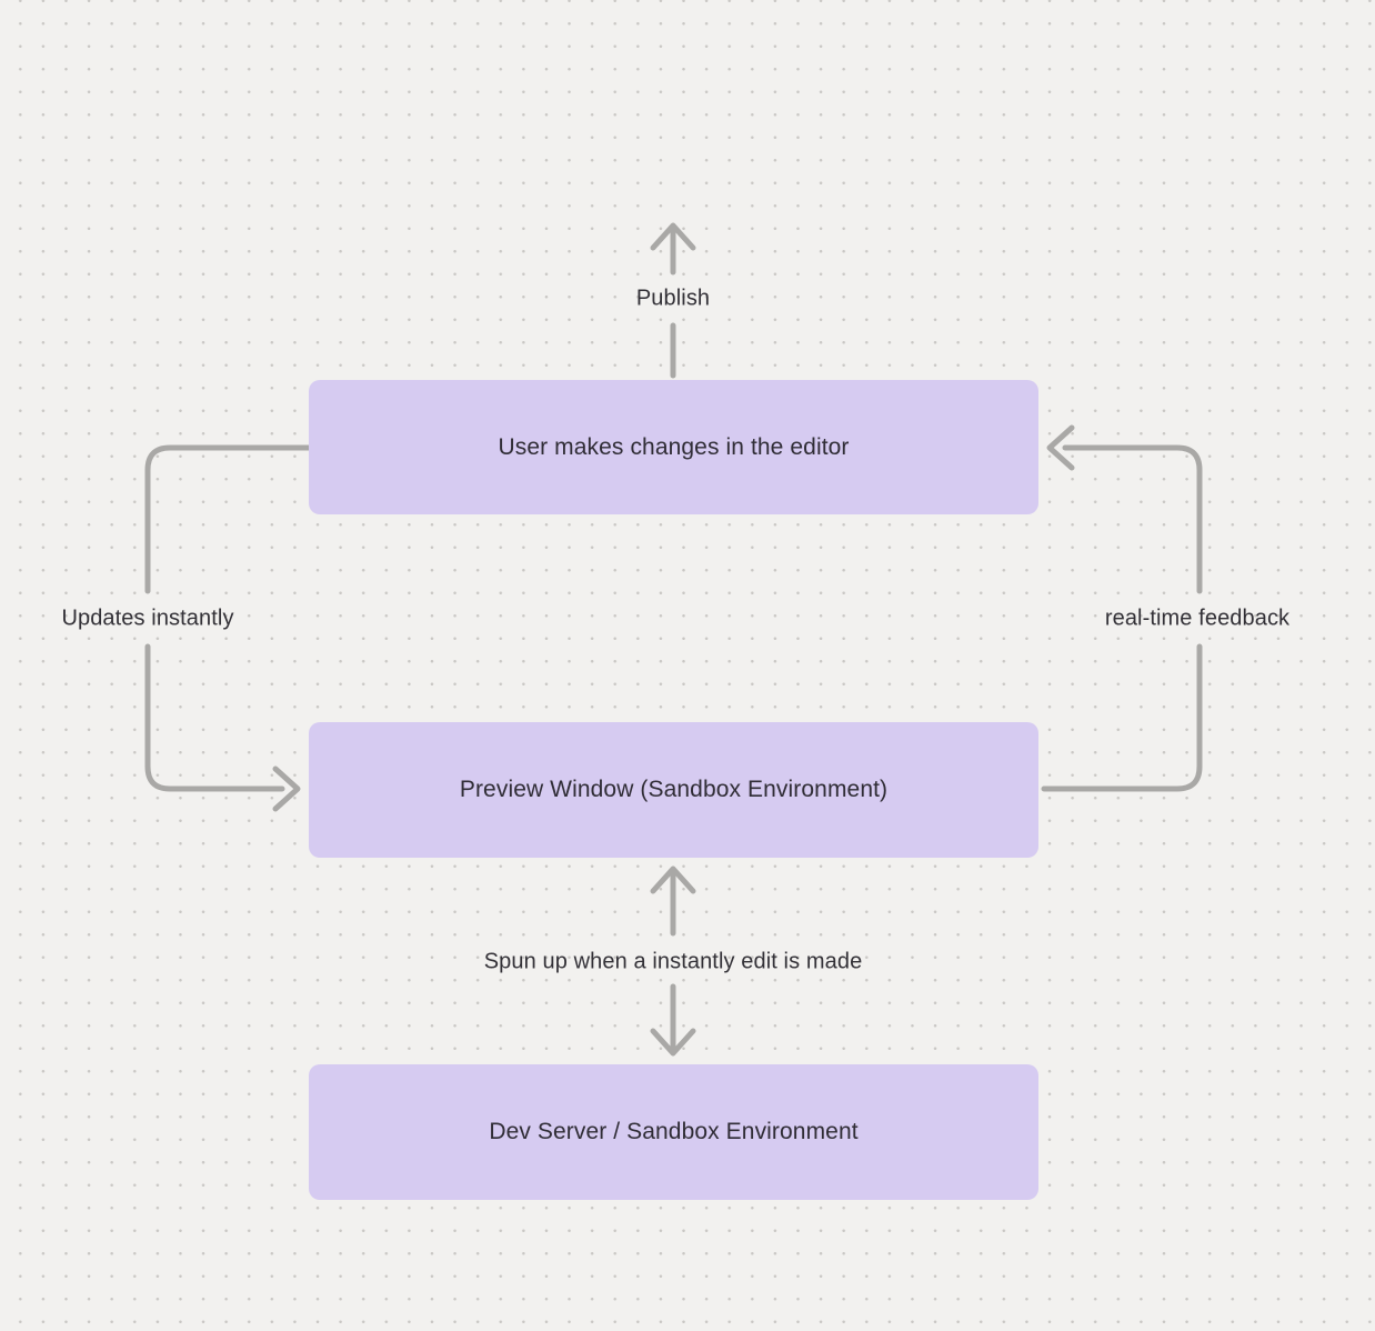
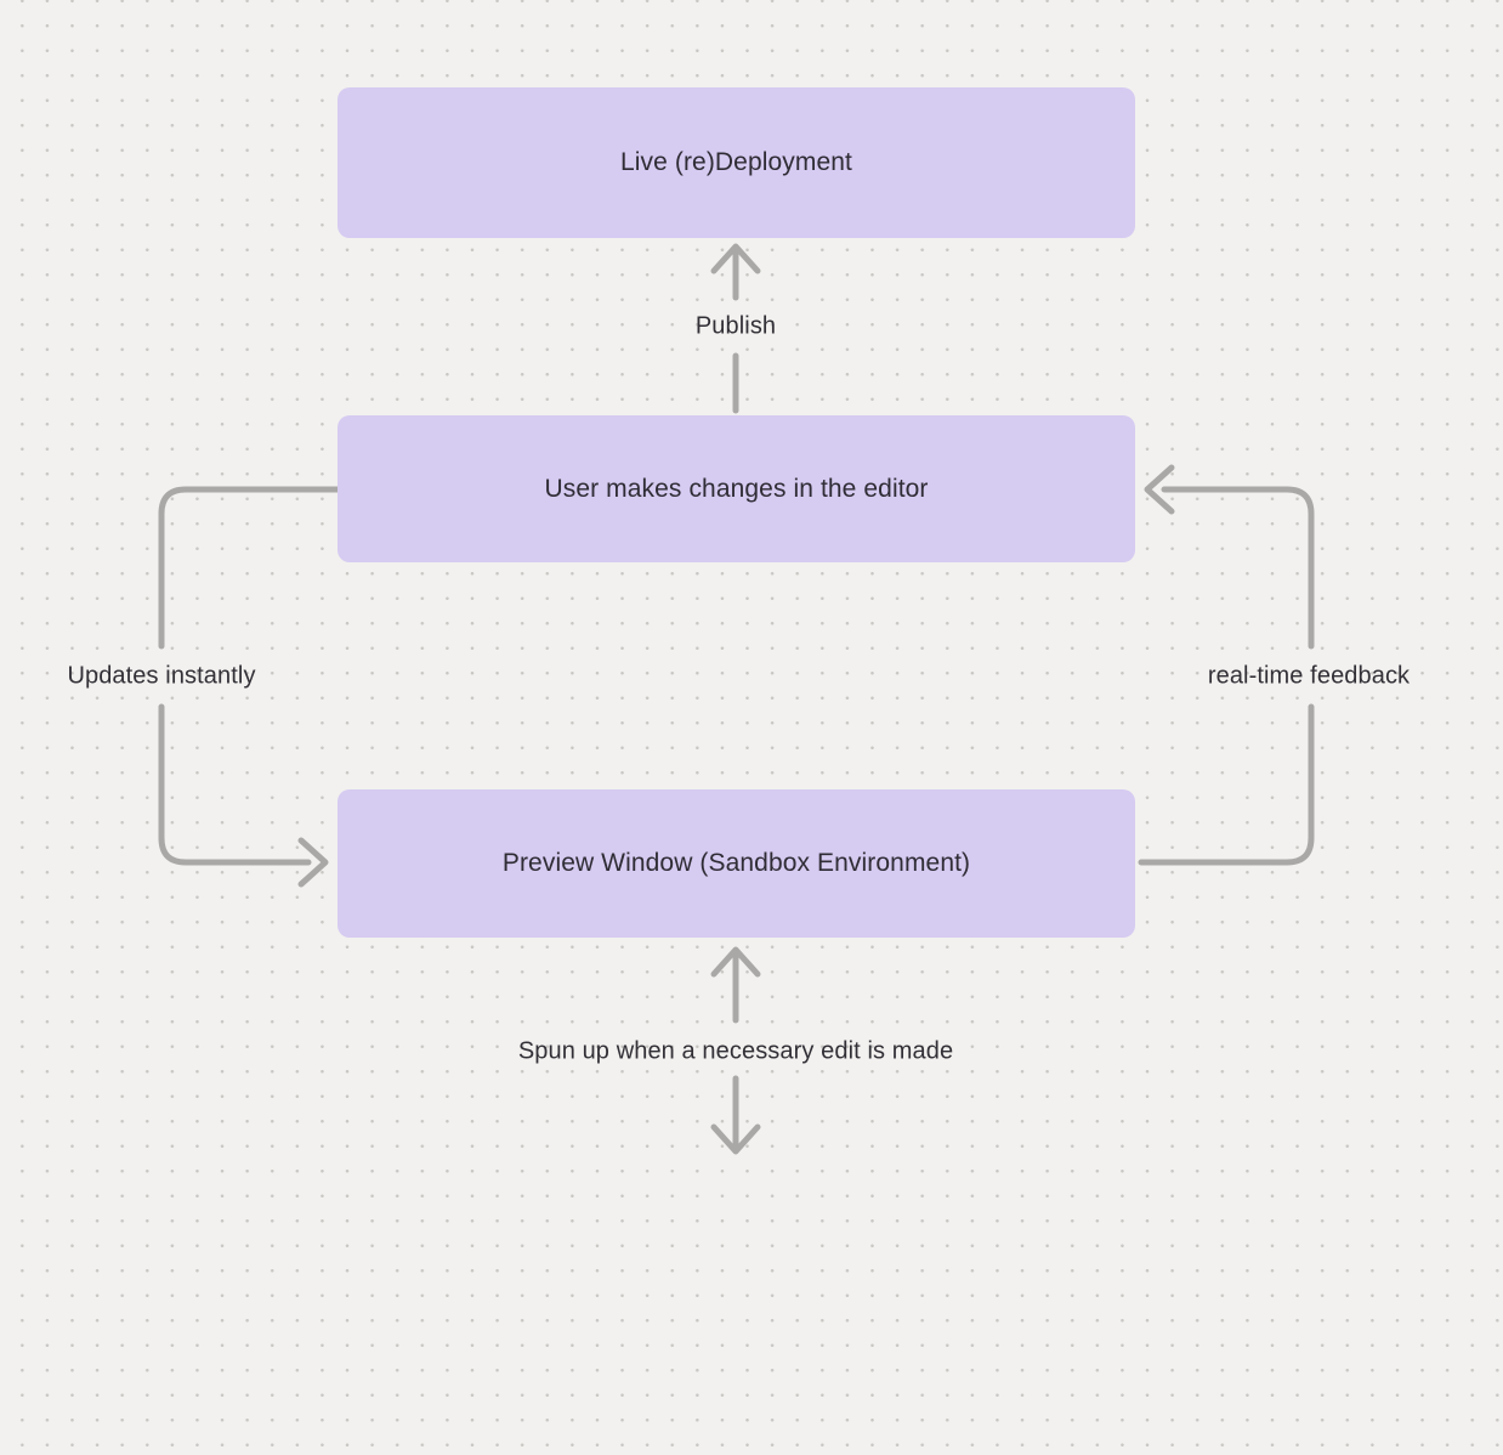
+ Live (re)Deployment
  User makes changes in the editor
  Preview Window (Sandbox Environment)
- Dev Server / Sandbox Environment
  Publish
  Updates instantly
  real-time feedback
- Spun up when a instantly edit is made
+ Spun up when a necessary edit is made
